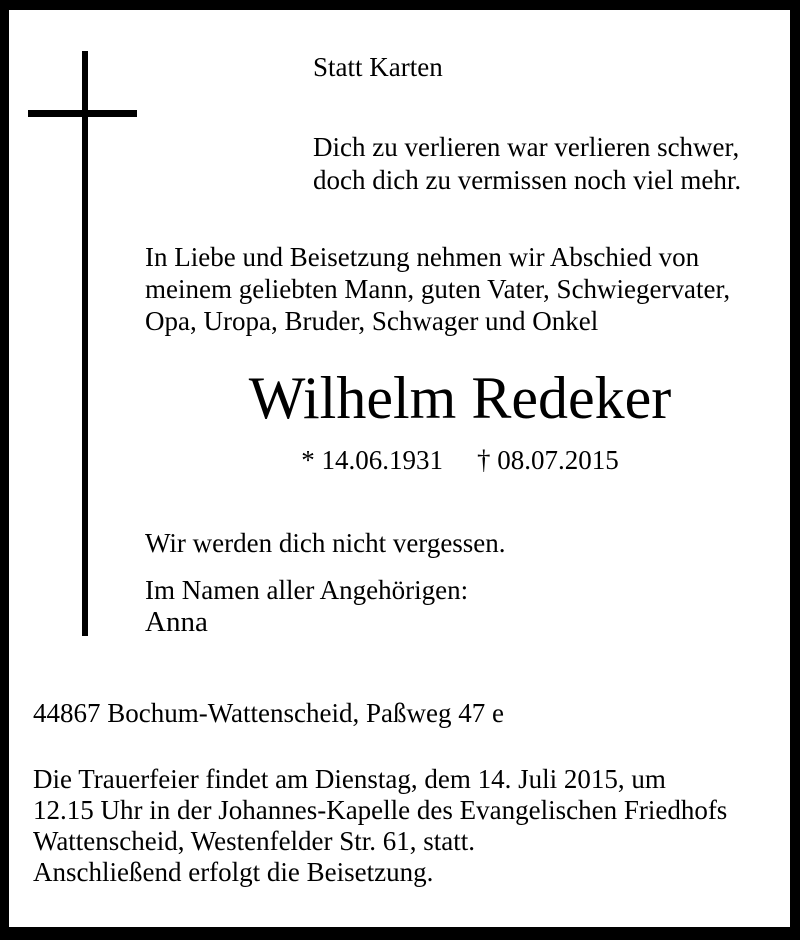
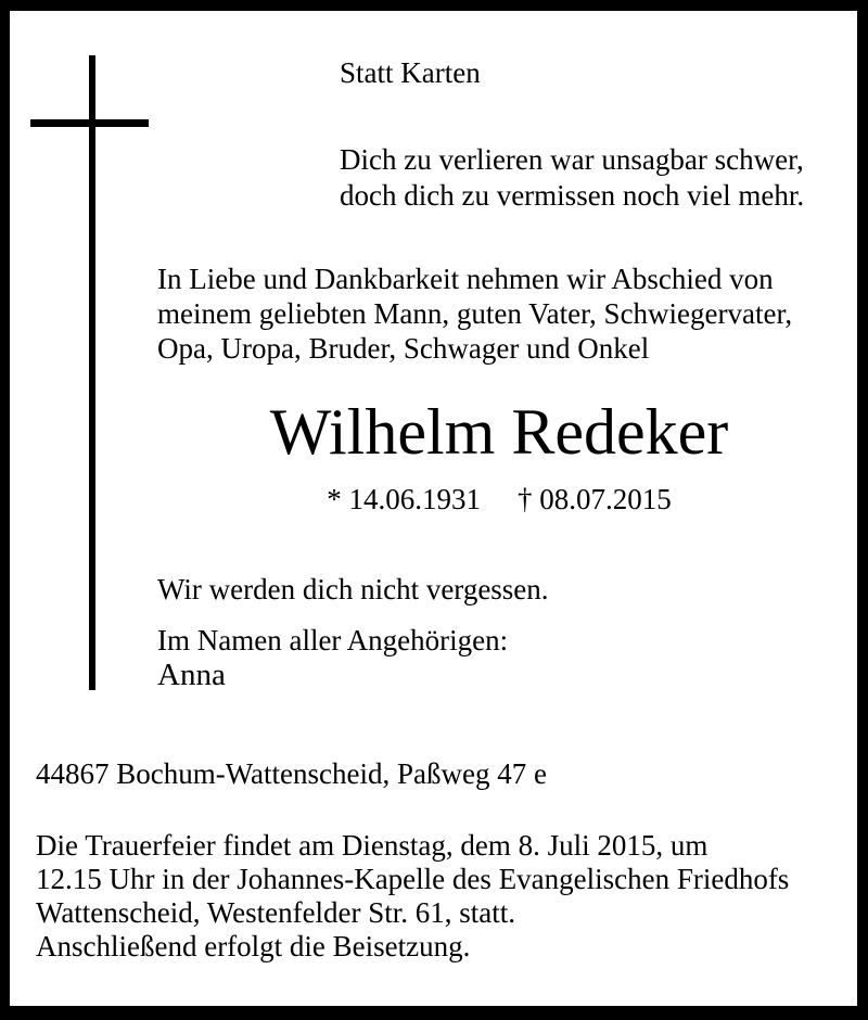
  Statt Karten
- Dich zu verlieren war verlieren schwer,
+ Dich zu verlieren war unsagbar schwer,
  doch dich zu vermissen noch viel mehr.
- In Liebe und Beisetzung nehmen wir Abschied von
+ In Liebe und Dankbarkeit nehmen wir Abschied von
  meinem geliebten Mann, guten Vater, Schwiegervater,
  Opa, Uropa, Bruder, Schwager und Onkel
  Wilhelm Redeker
  * 14.06.1931
  † 08.07.2015
  Wir werden dich nicht vergessen.
  Im Namen aller Angehörigen:
  Anna
  44867 Bochum-Wattenscheid, Paßweg 47 e
- Die Trauerfeier findet am Dienstag, dem 14. Juli 2015, um
+ Die Trauerfeier findet am Dienstag, dem 8. Juli 2015, um
  12.15 Uhr in der Johannes-Kapelle des Evangelischen Friedhofs
  Wattenscheid, Westenfelder Str. 61, statt.
  Anschließend erfolgt die Beisetzung.
